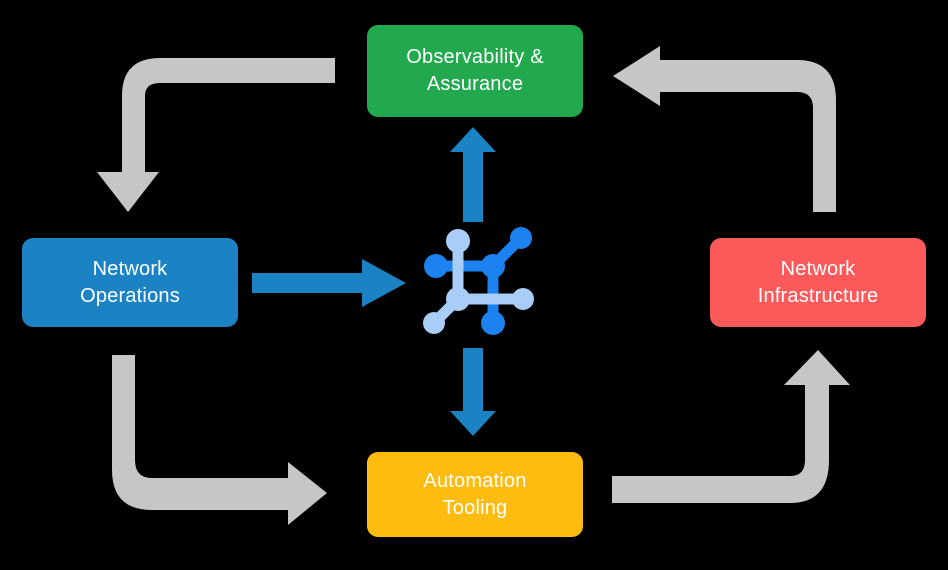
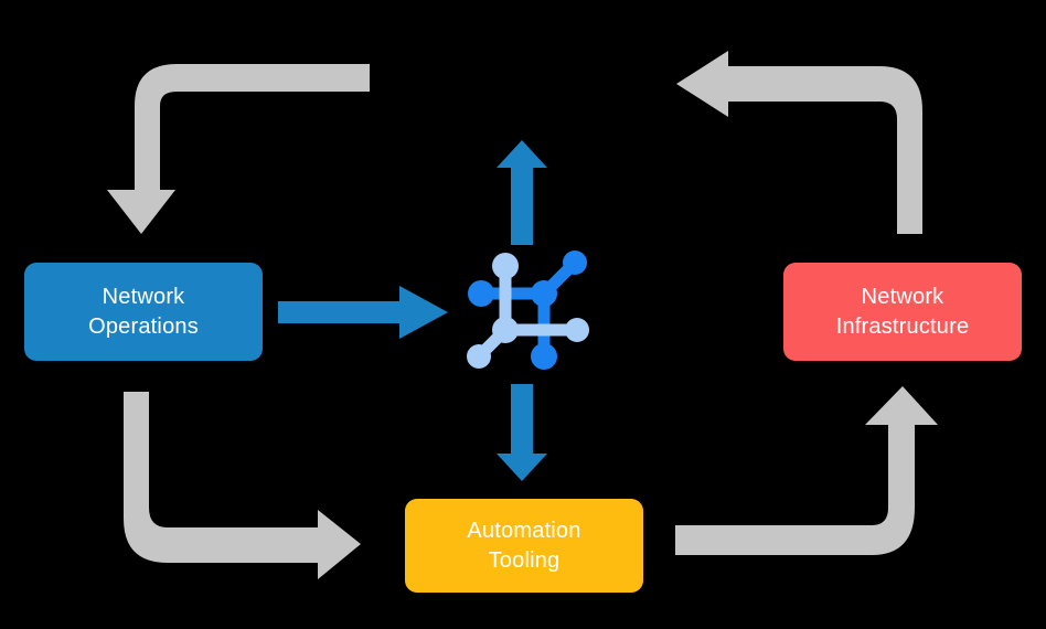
- Observability &
- Assurance
  Network
  Operations
  Network
  Infrastructure
  Automation
  Tooling
